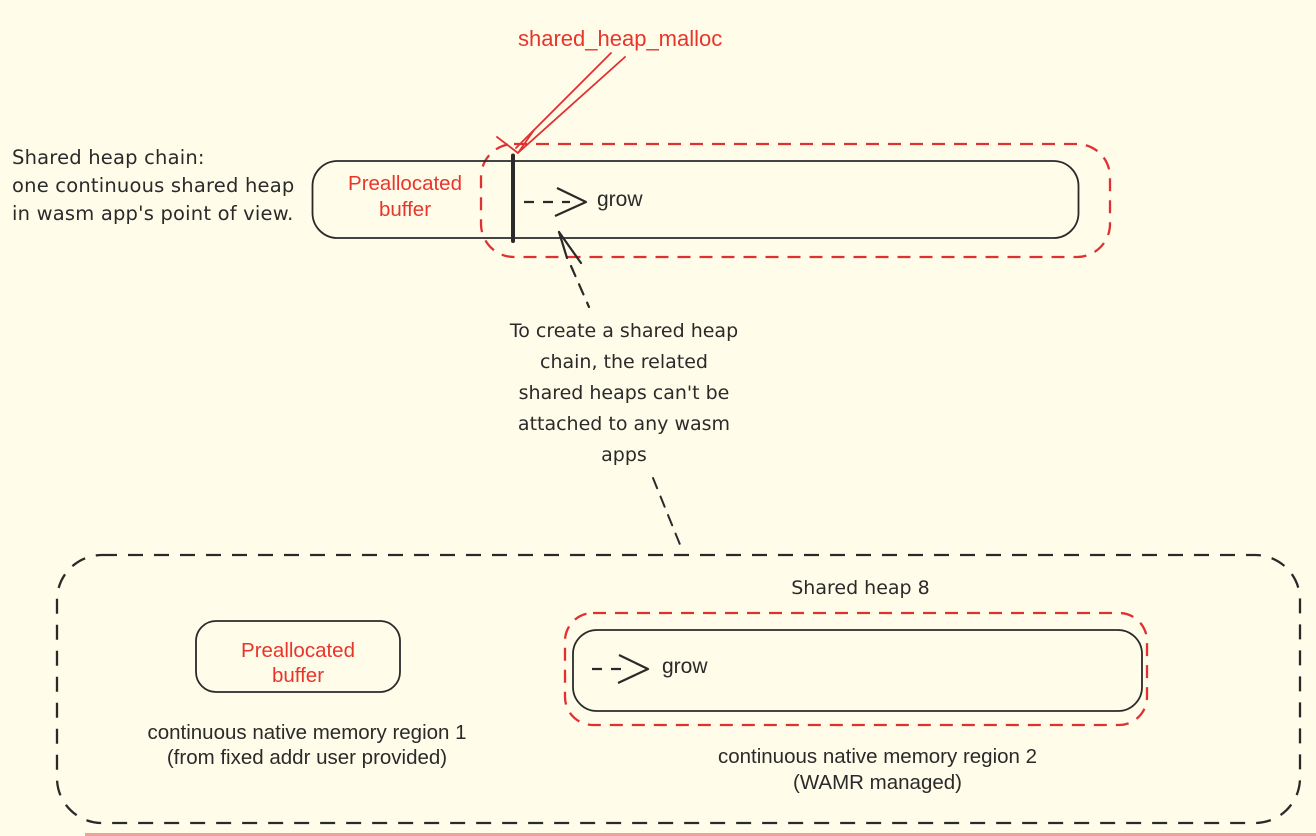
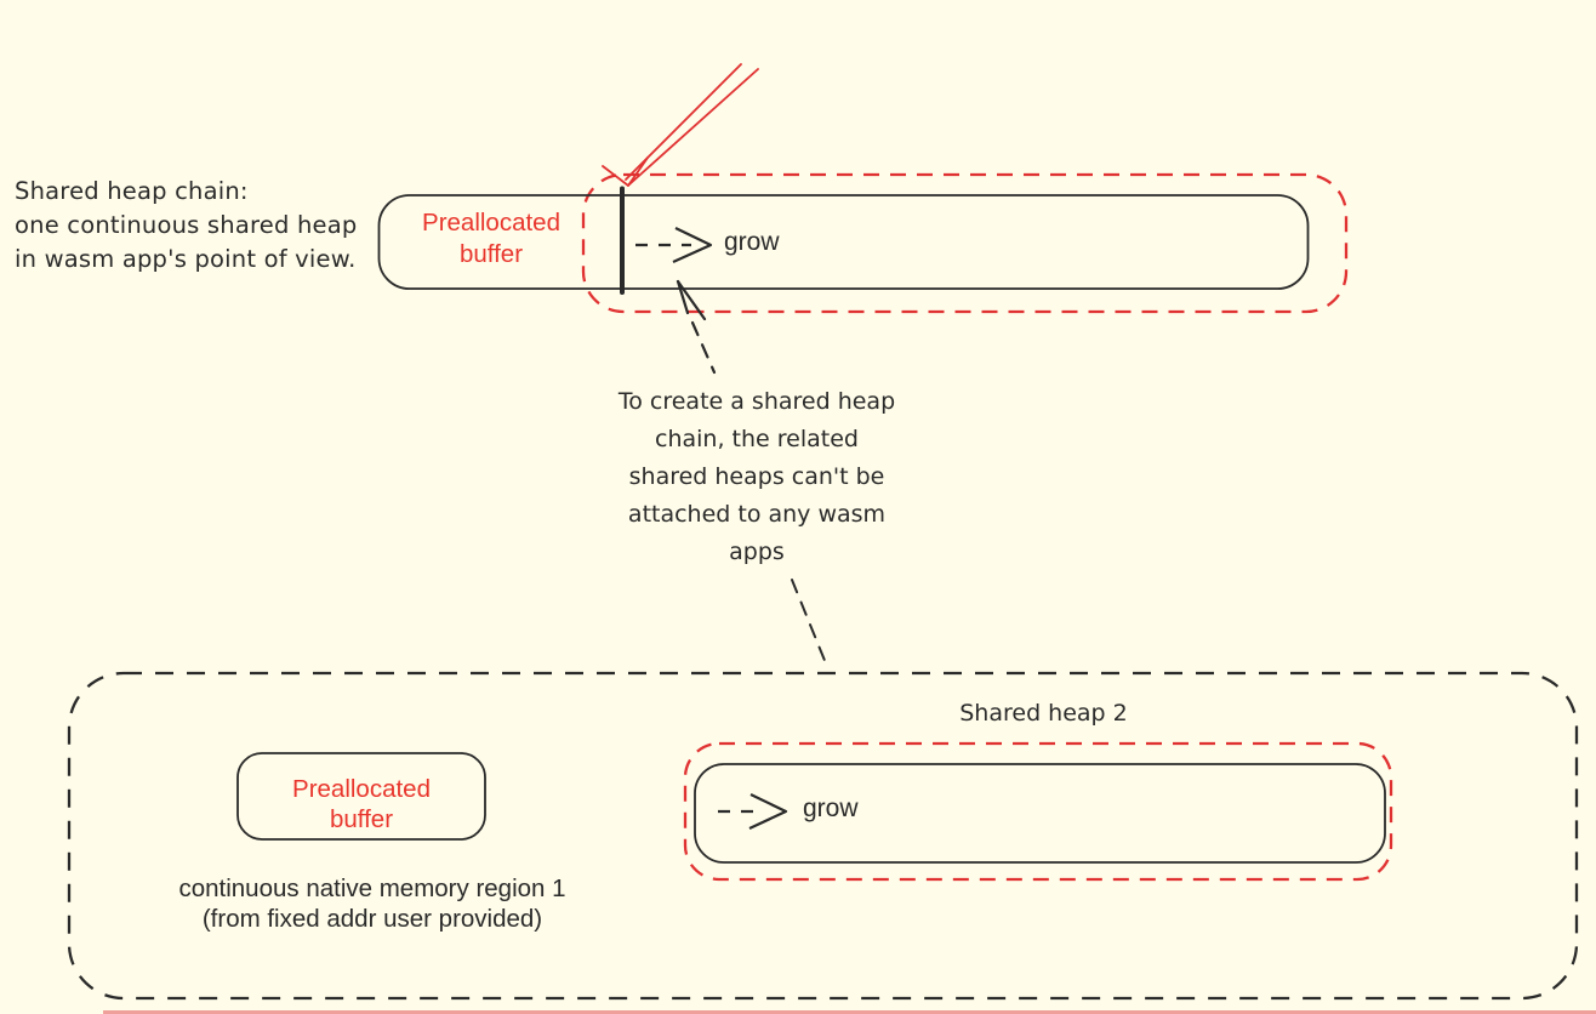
  Shared heap chain:
  one continuous shared heap
  in wasm app's point of view.
- shared_heap_malloc
  Preallocated
  buffer
  grow
  To create a shared heap
  chain, the related
  shared heaps can't be
  attached to any wasm
  apps
  Preallocated
  buffer
  continuous native memory region 1
  (from fixed addr user provided)
- Shared heap 8
+ Shared heap 2
  grow
- continuous native memory region 2
- (WAMR managed)
